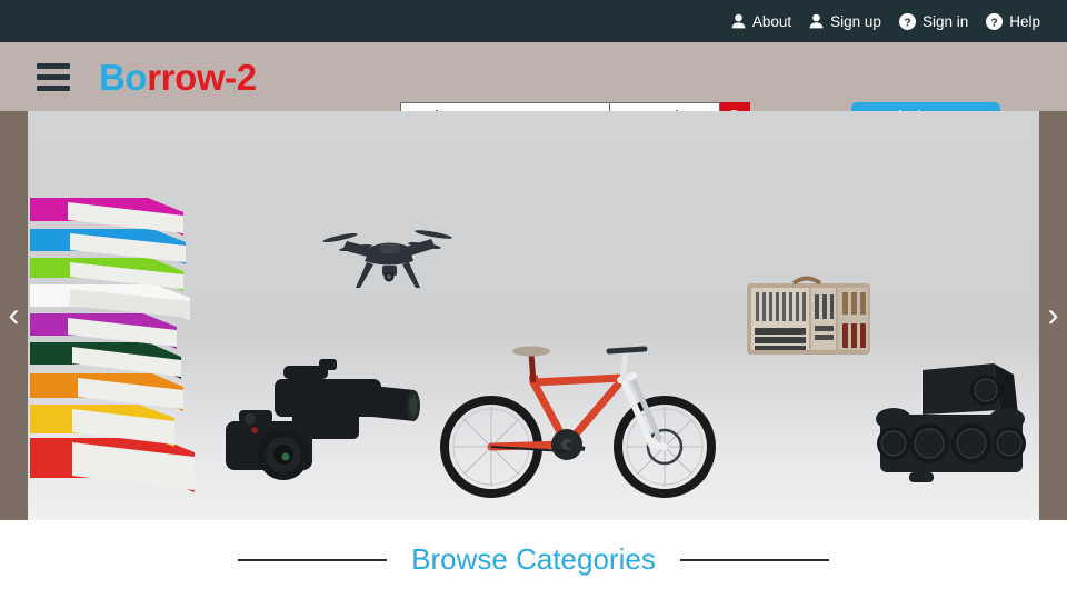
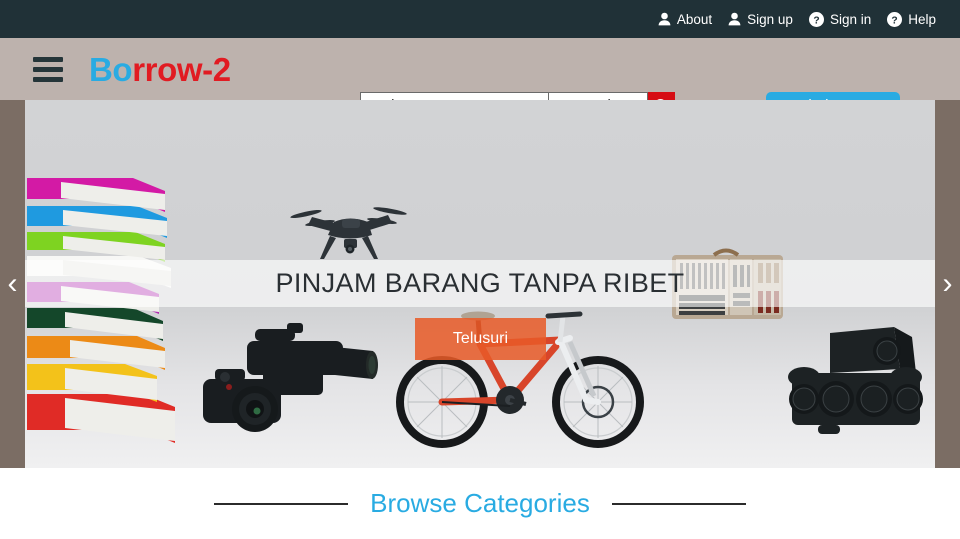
  About
  Sign up
  ?
  Sign in
  ?
  Help
  Borrow-2
+ PINJAM BARANG TANPA RIBET
+ Telusuri
  ‹
  ›
  Browse Categories
